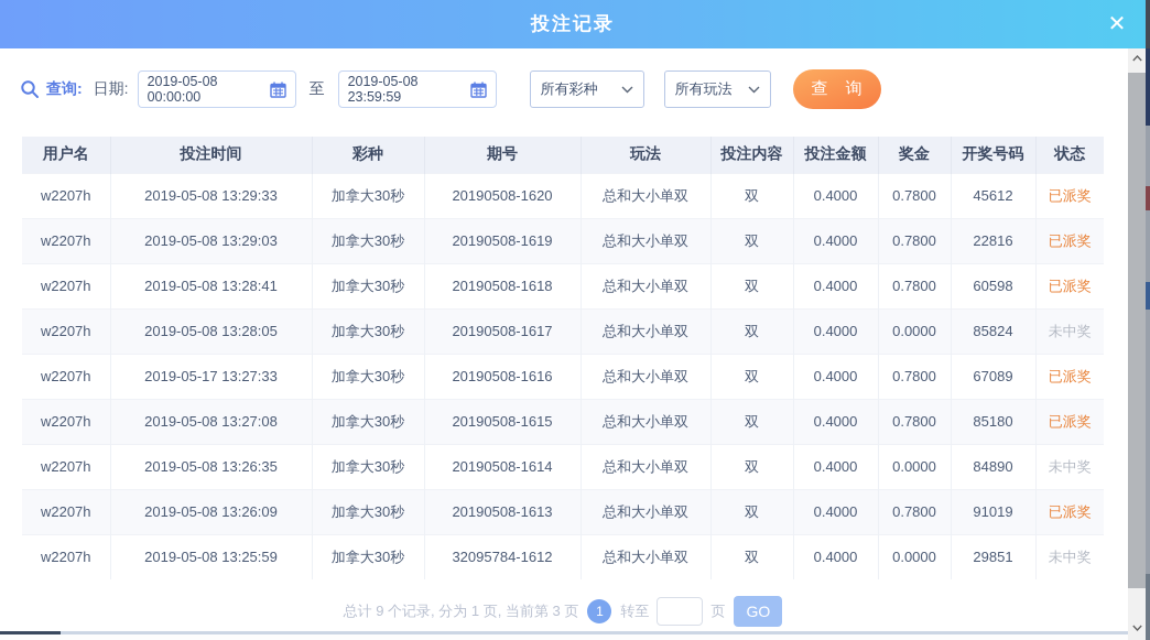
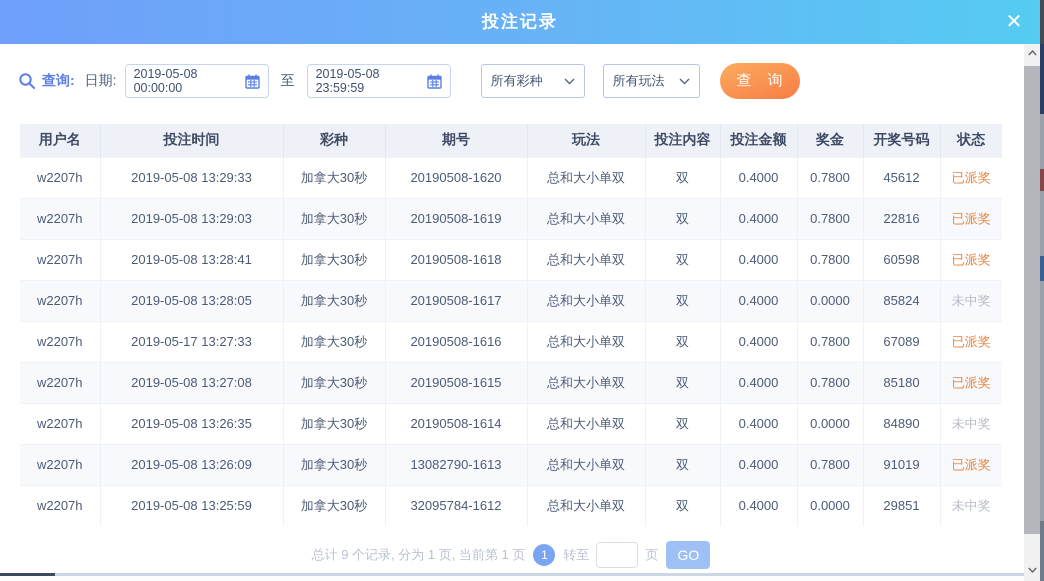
  投注记录
  ✕
  查询:
  日期:
  2019-05-08 00:00:00
  至
  2019-05-08 23:59:59
  所有彩种
  所有玩法
  查 询
  用户名	投注时间	彩种	期号	玩法	投注内容	投注金额	奖金	开奖号码	状态
  w2207h	2019-05-08 13:29:33	加拿大30秒	20190508-1620	总和大小单双	双	0.4000	0.7800	45612	已派奖
  w2207h	2019-05-08 13:29:03	加拿大30秒	20190508-1619	总和大小单双	双	0.4000	0.7800	22816	已派奖
  w2207h	2019-05-08 13:28:41	加拿大30秒	20190508-1618	总和大小单双	双	0.4000	0.7800	60598	已派奖
  w2207h	2019-05-08 13:28:05	加拿大30秒	20190508-1617	总和大小单双	双	0.4000	0.0000	85824	未中奖
  w2207h	2019-05-17 13:27:33	加拿大30秒	20190508-1616	总和大小单双	双	0.4000	0.7800	67089	已派奖
  w2207h	2019-05-08 13:27:08	加拿大30秒	20190508-1615	总和大小单双	双	0.4000	0.7800	85180	已派奖
  w2207h	2019-05-08 13:26:35	加拿大30秒	20190508-1614	总和大小单双	双	0.4000	0.0000	84890	未中奖
- w2207h	2019-05-08 13:26:09	加拿大30秒	20190508-1613	总和大小单双	双	0.4000	0.7800	91019	已派奖
+ w2207h	2019-05-08 13:26:09	加拿大30秒	13082790-1613	总和大小单双	双	0.4000	0.7800	91019	已派奖
  w2207h	2019-05-08 13:25:59	加拿大30秒	32095784-1612	总和大小单双	双	0.4000	0.0000	29851	未中奖
- 总计 9 个记录, 分为 1 页, 当前第 3 页
+ 总计 9 个记录, 分为 1 页, 当前第 1 页
  1
  转至
  页
  GO
